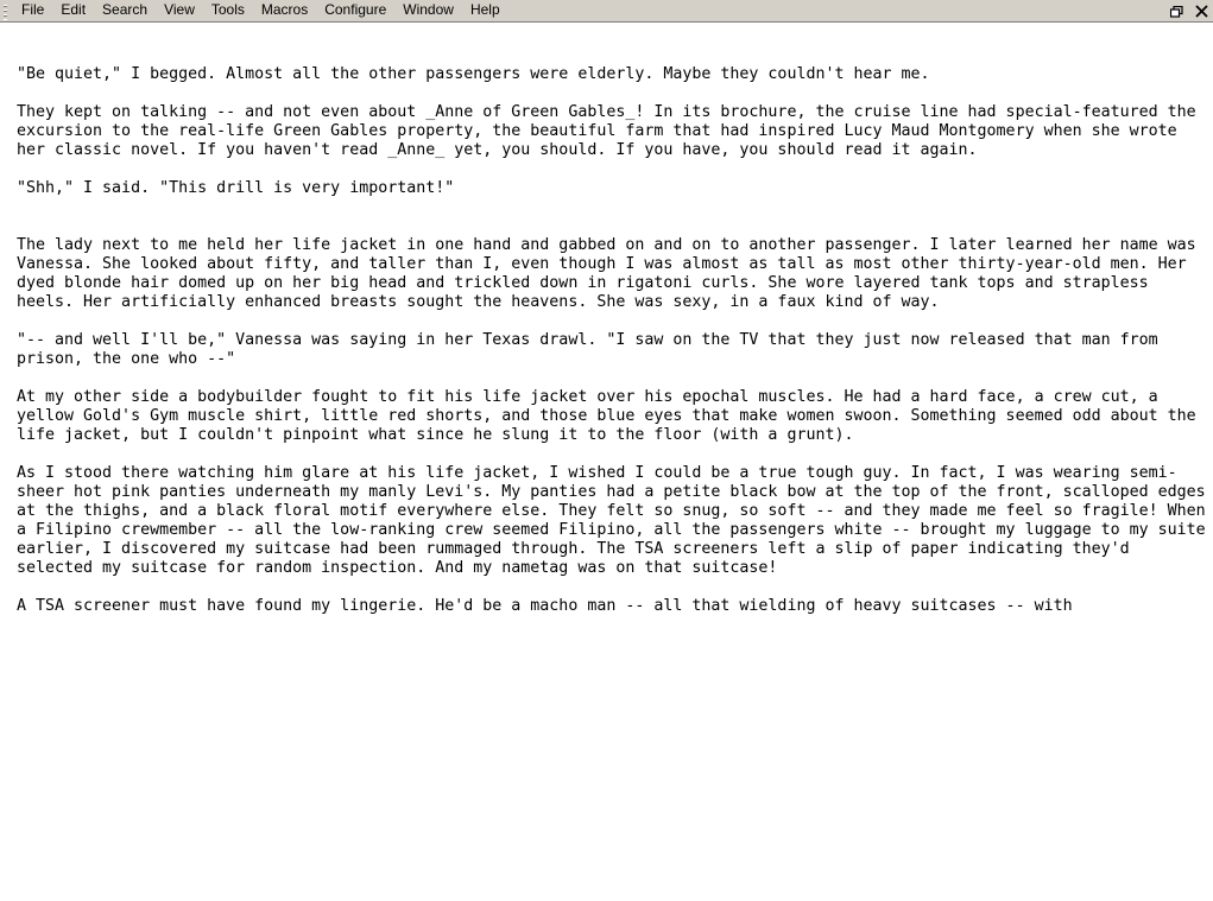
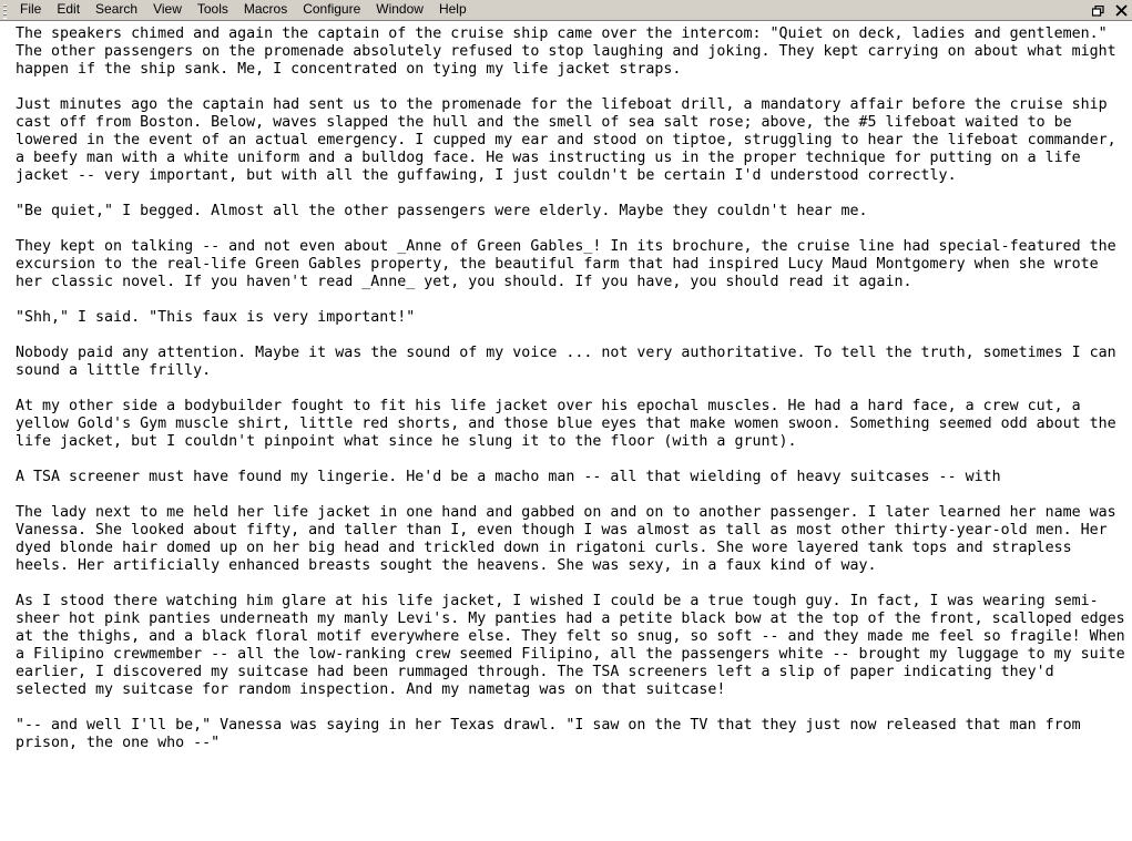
  File
  Edit
  Search
  View
  Tools
  Macros
  Configure
  Window
  Help
+ The speakers chimed and again the captain of the cruise ship came over the intercom: "Quiet on deck, ladies and gentlemen." The other passengers on the promenade absolutely refused to stop laughing and joking. They kept carrying on about what might happen if the ship sank. Me, I concentrated on tying my life jacket straps.
+ Just minutes ago the captain had sent us to the promenade for the lifeboat drill, a mandatory affair before the cruise ship cast off from Boston. Below, waves slapped the hull and the smell of sea salt rose; above, the #5 lifeboat waited to be lowered in the event of an actual emergency. I cupped my ear and stood on tiptoe, struggling to hear the lifeboat commander, a beefy man with a white uniform and a bulldog face. He was instructing us in the proper technique for putting on a life jacket -- very important, but with all the guffawing, I just couldn't be certain I'd understood correctly.
  "Be quiet," I begged. Almost all the other passengers were elderly. Maybe they couldn't hear me.
  They kept on talking -- and not even about _Anne of Green Gables_! In its brochure, the cruise line had special-featured the excursion to the real-life Green Gables property, the beautiful farm that had inspired Lucy Maud Montgomery when she wrote her classic novel. If you haven't read _Anne_ yet, you should. If you have, you should read it again.
- "Shh," I said. "This drill is very important!"
+ "Shh," I said. "This faux is very important!"
+ Nobody paid any attention. Maybe it was the sound of my voice ... not very authoritative. To tell the truth, sometimes I can sound a little frilly.
- The lady next to me held her life jacket in one hand and gabbed on and on to another passenger. I later learned her name was Vanessa. She looked about fifty, and taller than I, even though I was almost as tall as most other thirty-year-old men. Her dyed blonde hair domed up on her big head and trickled down in rigatoni curls. She wore layered tank tops and strapless heels. Her artificially enhanced breasts sought the heavens. She was sexy, in a faux kind of way.
+ At my other side a bodybuilder fought to fit his life jacket over his epochal muscles. He had a hard face, a crew cut, a yellow Gold's Gym muscle shirt, little red shorts, and those blue eyes that make women swoon. Something seemed odd about the life jacket, but I couldn't pinpoint what since he slung it to the floor (with a grunt).
- "-- and well I'll be," Vanessa was saying in her Texas drawl. "I saw on the TV that they just now released that man from prison, the one who --"
+ A TSA screener must have found my lingerie. He'd be a macho man -- all that wielding of heavy suitcases -- with
- At my other side a bodybuilder fought to fit his life jacket over his epochal muscles. He had a hard face, a crew cut, a yellow Gold's Gym muscle shirt, little red shorts, and those blue eyes that make women swoon. Something seemed odd about the life jacket, but I couldn't pinpoint what since he slung it to the floor (with a grunt).
+ The lady next to me held her life jacket in one hand and gabbed on and on to another passenger. I later learned her name was Vanessa. She looked about fifty, and taller than I, even though I was almost as tall as most other thirty-year-old men. Her dyed blonde hair domed up on her big head and trickled down in rigatoni curls. She wore layered tank tops and strapless heels. Her artificially enhanced breasts sought the heavens. She was sexy, in a faux kind of way.
  As I stood there watching him glare at his life jacket, I wished I could be a true tough guy. In fact, I was wearing semi-sheer hot pink panties underneath my manly Levi's. My panties had a petite black bow at the top of the front, scalloped edges at the thighs, and a black floral motif everywhere else. They felt so snug, so soft -- and they made me feel so fragile! When a Filipino crewmember -- all the low-ranking crew seemed Filipino, all the passengers white -- brought my luggage to my suite earlier, I discovered my suitcase had been rummaged through. The TSA screeners left a slip of paper indicating they'd selected my suitcase for random inspection. And my nametag was on that suitcase!
- A TSA screener must have found my lingerie. He'd be a macho man -- all that wielding of heavy suitcases -- with
+ "-- and well I'll be," Vanessa was saying in her Texas drawl. "I saw on the TV that they just now released that man from prison, the one who --"
